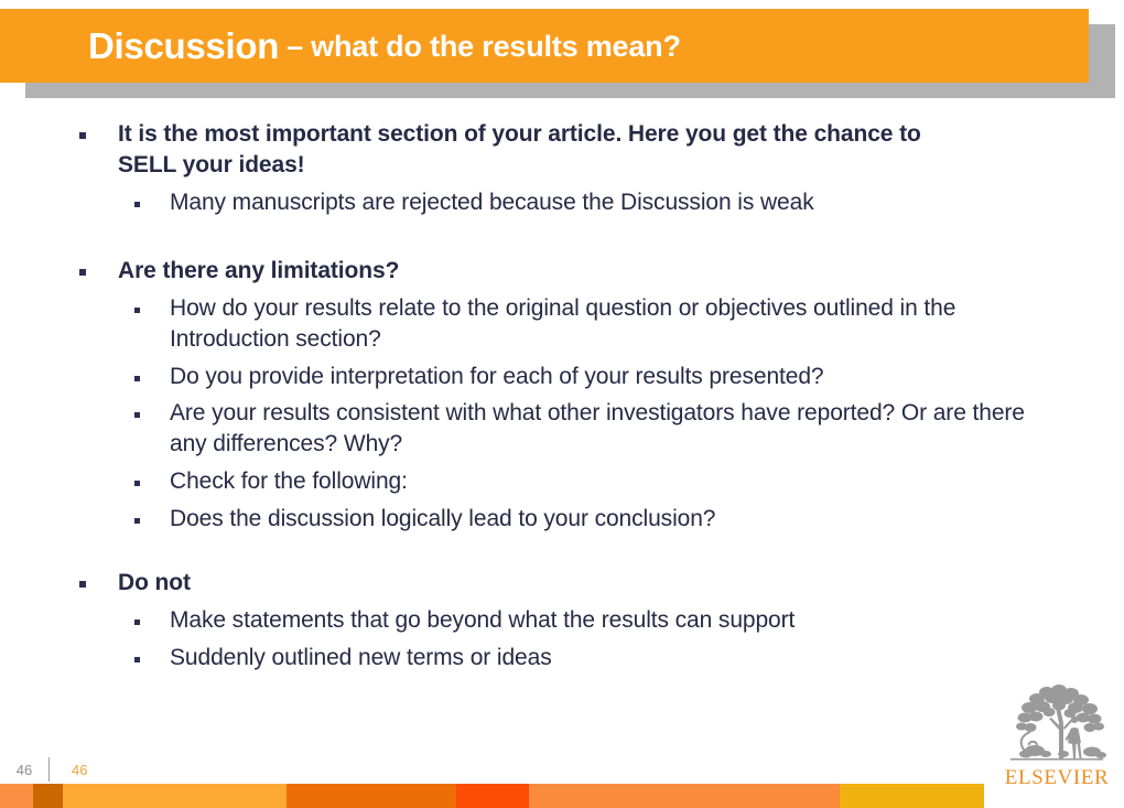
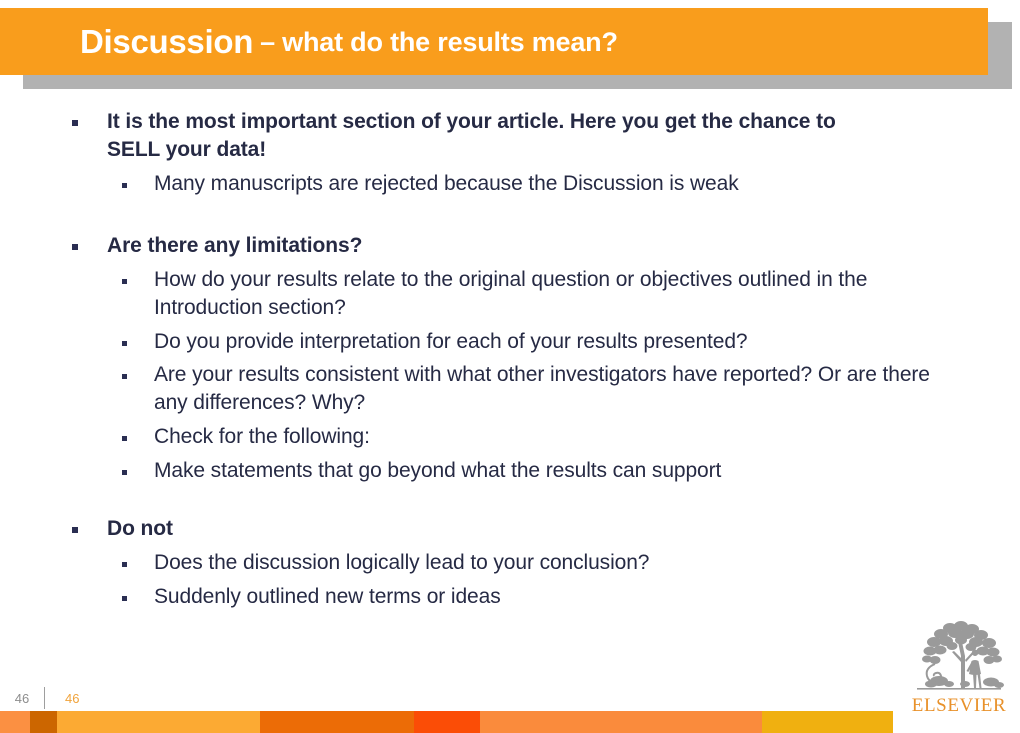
  Discussion
  – what do the results mean?
- It is the most important section of your article. Here you get the chance to SELL your ideas!
+ It is the most important section of your article. Here you get the chance to SELL your data!
  Many manuscripts are rejected because the Discussion is weak
  Are there any limitations?
  How do your results relate to the original question or objectives outlined in the Introduction section?
  Do you provide interpretation for each of your results presented?
  Are your results consistent with what other investigators have reported? Or are there any differences? Why?
  Check for the following:
- Does the discussion logically lead to your conclusion?
+ Make statements that go beyond what the results can support
  Do not
- Make statements that go beyond what the results can support
+ Does the discussion logically lead to your conclusion?
  Suddenly outlined new terms or ideas
  46
  46
  ELSEVIER
